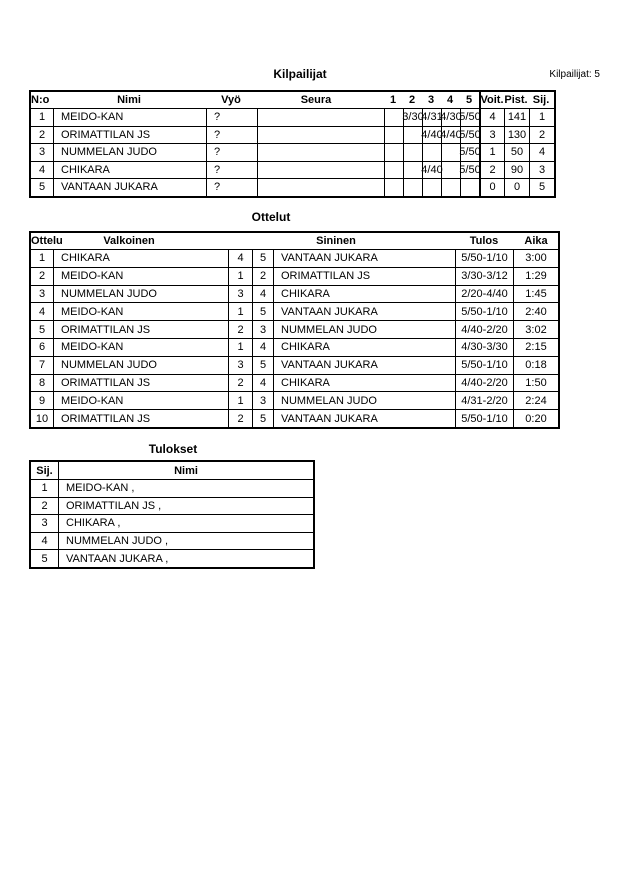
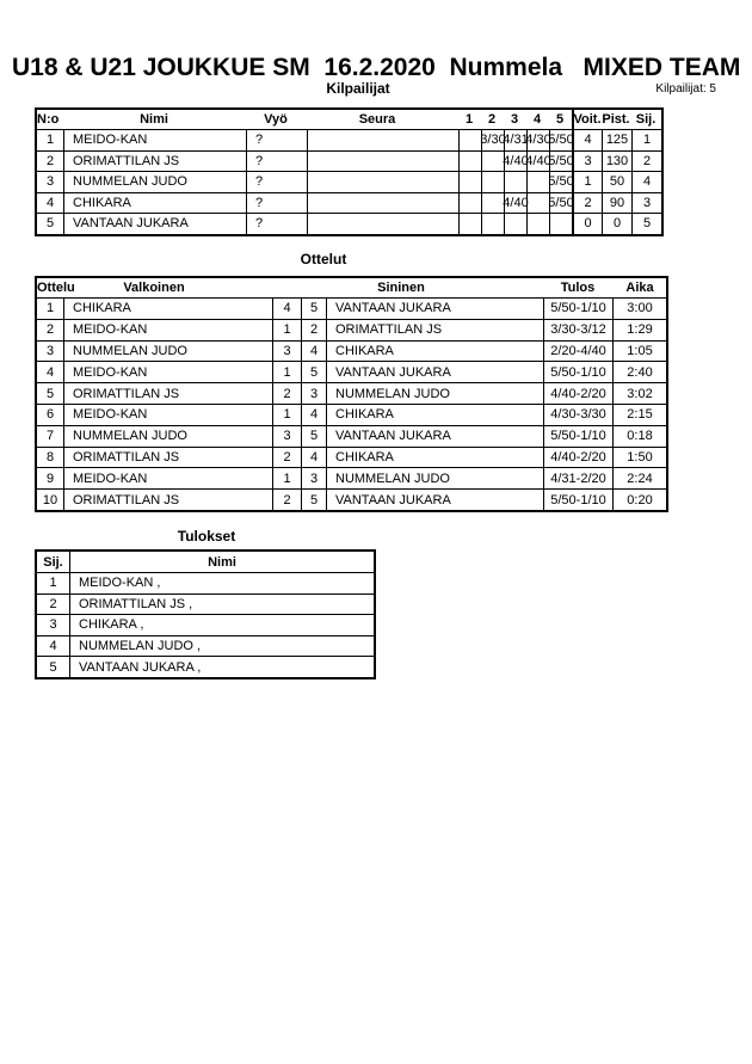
+ U18 & U21 JOUKKUE SM 16.2.2020 Nummela MIXED TEAM
  Kilpailijat
  Kilpailijat: 5
  N:o
  Nimi
  Vyö
  Seura
  1
  2
  3
  4
  5
  Voit.
  Pist.
  Sij.
  1
  MEIDO-KAN
  ?
  3/30
  4/31
  4/30
  5/50
  4
- 141
+ 125
  1
  2
  ORIMATTILAN JS
  ?
  4/40
  4/40
  5/50
  3
  130
  2
  3
  NUMMELAN JUDO
  ?
  5/50
  1
  50
  4
  4
  CHIKARA
  ?
  4/40
  5/50
  2
  90
  3
  5
  VANTAAN JUKARA
  ?
  0
  0
  5
  Ottelut
  Ottelu
  Valkoinen
  Sininen
  Tulos
  Aika
  1
  CHIKARA
  4
  5
  VANTAAN JUKARA
  5/50-1/10
  3:00
  2
  MEIDO-KAN
  1
  2
  ORIMATTILAN JS
  3/30-3/12
  1:29
  3
  NUMMELAN JUDO
  3
  4
  CHIKARA
  2/20-4/40
- 1:45
+ 1:05
  4
  MEIDO-KAN
  1
  5
  VANTAAN JUKARA
  5/50-1/10
  2:40
  5
  ORIMATTILAN JS
  2
  3
  NUMMELAN JUDO
  4/40-2/20
  3:02
  6
  MEIDO-KAN
  1
  4
  CHIKARA
  4/30-3/30
  2:15
  7
  NUMMELAN JUDO
  3
  5
  VANTAAN JUKARA
  5/50-1/10
  0:18
  8
  ORIMATTILAN JS
  2
  4
  CHIKARA
  4/40-2/20
  1:50
  9
  MEIDO-KAN
  1
  3
  NUMMELAN JUDO
  4/31-2/20
  2:24
  10
  ORIMATTILAN JS
  2
  5
  VANTAAN JUKARA
  5/50-1/10
  0:20
  Tulokset
  Sij.
  Nimi
  1
  MEIDO-KAN ,
  2
  ORIMATTILAN JS ,
  3
  CHIKARA ,
  4
  NUMMELAN JUDO ,
  5
  VANTAAN JUKARA ,
